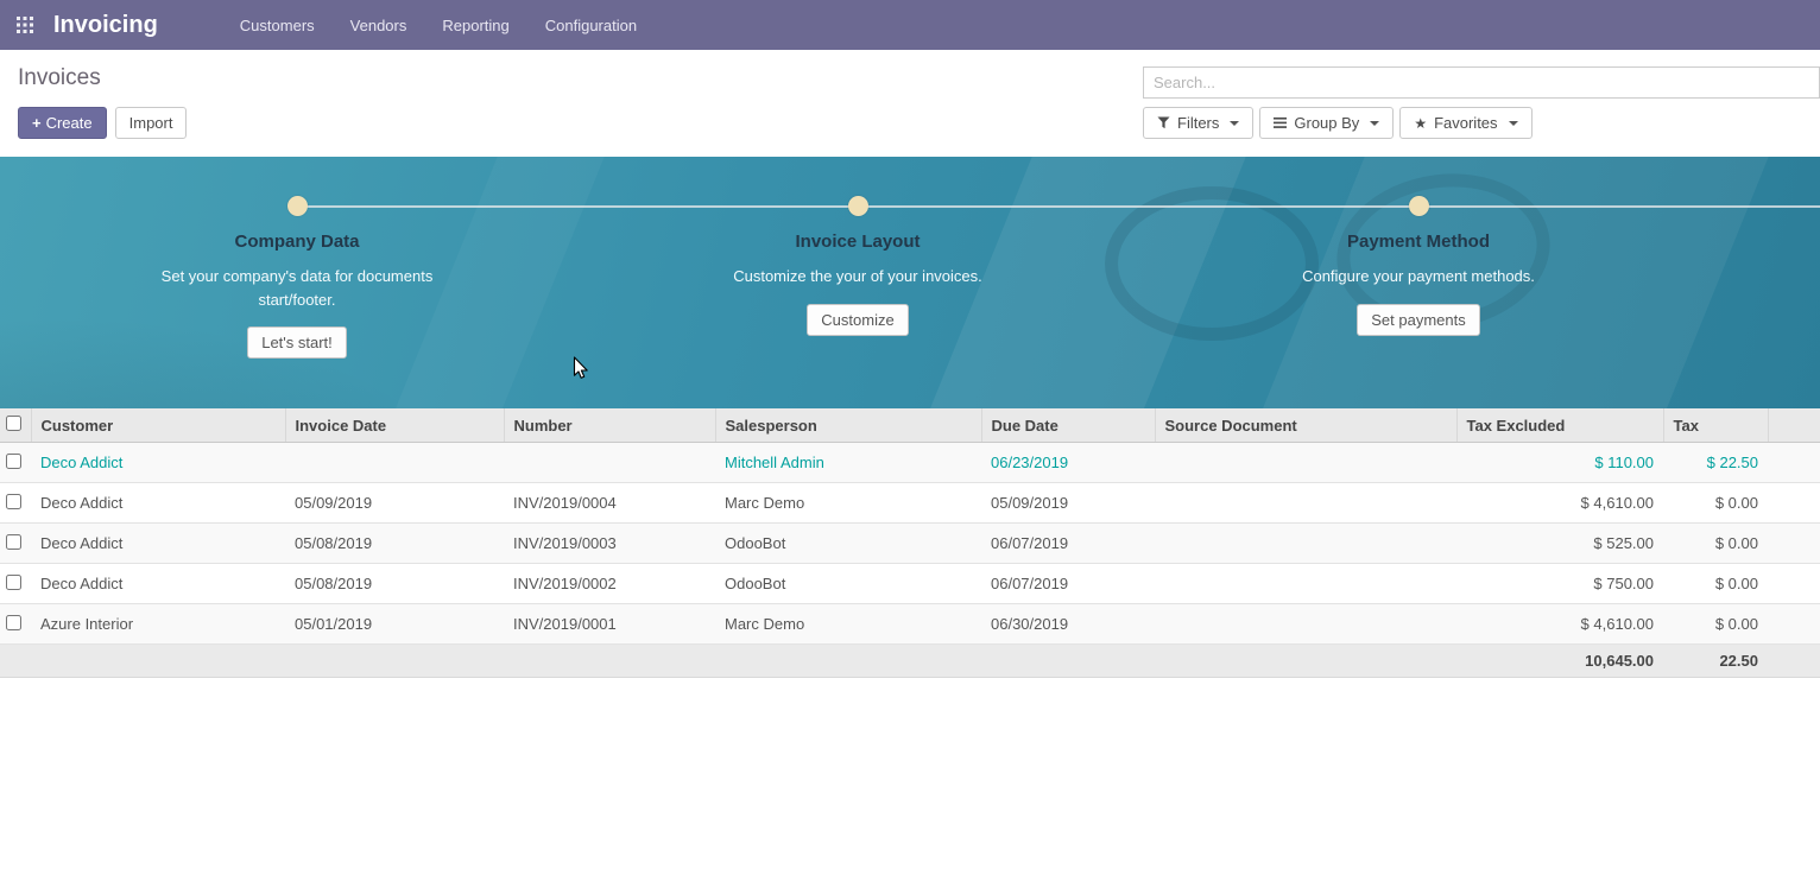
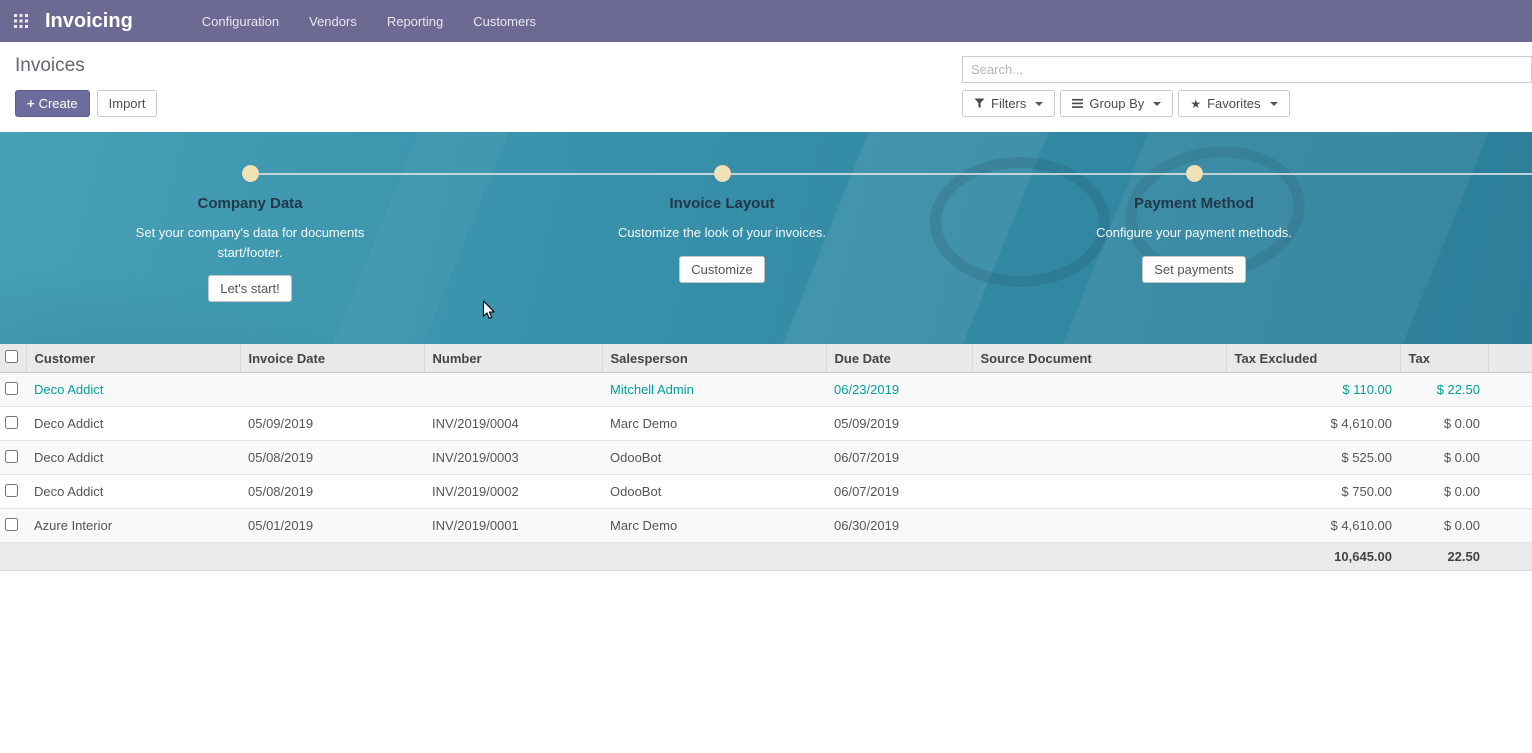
  Invoicing
- Customers
+ Configuration
  Vendors
  Reporting
- Configuration
+ Customers
  Invoices
  + Create
  Import
  Search...
  Filters
  Group By
  ★
  Favorites
  Company Data
  Set your company's data for documents start/footer.
  Let's start!
  Invoice Layout
- Customize the your of your invoices.
+ Customize the look of your invoices.
  Customize
  Payment Method
  Configure your payment methods.
  Set payments
  	Customer	Invoice Date	Number	Salesperson	Due Date	Source Document	Tax Excluded	Tax
  	Deco Addict			Mitchell Admin	06/23/2019		$ 110.00	$ 22.50
  	Deco Addict	05/09/2019	INV/2019/0004	Marc Demo	05/09/2019		$ 4,610.00	$ 0.00
  	Deco Addict	05/08/2019	INV/2019/0003	OdooBot	06/07/2019		$ 525.00	$ 0.00
  	Deco Addict	05/08/2019	INV/2019/0002	OdooBot	06/07/2019		$ 750.00	$ 0.00
  	Azure Interior	05/01/2019	INV/2019/0001	Marc Demo	06/30/2019		$ 4,610.00	$ 0.00
  	10,645.00	22.50
